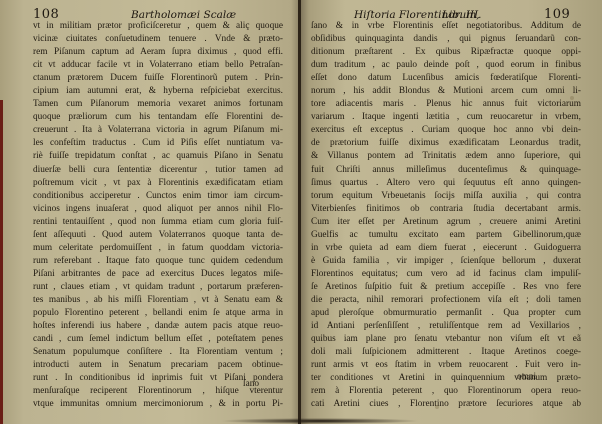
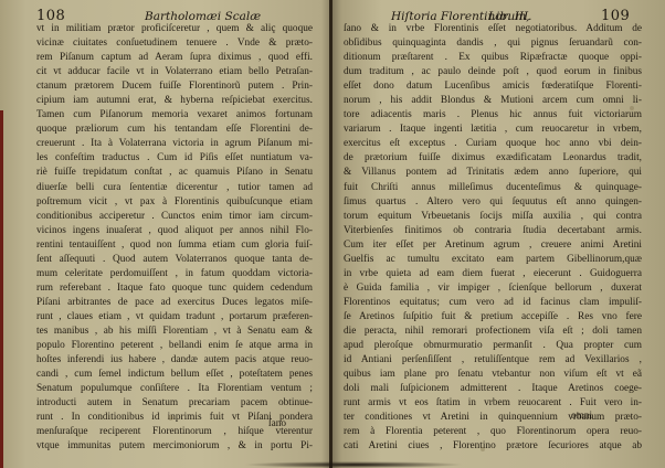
  108
  Bartholomæi Scalæ
  vt in militiam prætor proficiſceretur , quem & aliç quoque
  vicinæ ciuitates conſuetudinem tenuere . Vnde & præto-
  rem Piſanum captum ad Aeram ſupra diximus , quod effi.
  cit vt adducar facile vt in Volaterrano etiam bello Petraſan-
  ctanum prætorem Ducem fuiſſe Florentinorũ putem . Prin-
  cipium iam autumni erat, & hyberna reſpiciebat exercitus.
  Tamen cum Piſanorum memoria vexaret animos fortunam
  quoque præliorum cum his tentandam eſſe Florentini de-
  creuerunt . Ita à Volaterrana victoria in agrum Piſanum mi-
  les confeſtim traductus . Cum id Piſis eſſet nuntiatum va-
  riè fuiſſe trepidatum conſtat , ac quamuis Piſano in Senatu
  diuerſæ belli cura ſententiæ dicerentur , tutior tamen ad
- poſtremum vicit , vt pax à Florentinis exædificatam etiam
+ poſtremum vicit , vt pax à Florentinis quibuſcunque etiam
  conditionibus acciperetur . Cunctos enim timor iam circum-
  vicinos ingens inuaſerat , quod aliquot per annos nihil Flo-
  rentini tentauiſſent , quod non ſumma etiam cum gloria fuiſ-
  ſent aſſequuti . Quod autem Volaterranos quoque tanta de-
  mum celeritate perdomuiſſent , in fatum quoddam victoria-
  rum referebant . Itaque fato quoque tunc quidem cedendum
  Piſani arbitrantes de pace ad exercitus Duces legatos miſe-
  runt , claues etiam , vt quidam tradunt , portarum præferen-
  tes manibus , ab his miſſi Florentiam , vt à Senatu eam &
  populo Florentino peterent , bellandi enim ſe atque arma in
  hoſtes inferendi ius habere , dandæ autem pacis atque reuo-
  candi , cum ſemel indictum bellum eſſet , poteſtatem penes
  Senatum populumque conſiſtere . Ita Florentiam ventum ;
  introducti autem in Senatum precariam pacem obtinue-
  runt . In conditionibus id inprimis fuit vt Piſani pondera
  menſuraſque reciperent Florentinorum , hiſque vterentur
- vtque immunitas omnium mercimoniorum , & in portu Pi-
+ vtque immunitas putem mercimoniorum , & in portu Pi-
  ſano
  Hiſtoria Florentinorum,
  Lib. III.
  109
  ſano & in vrbe Florentinis eſſet negotiatoribus. Additum de
  obſidibus quinquaginta dandis , qui pignus ſeruandarũ con-
  ditionum præſtarent . Ex quibus Ripæfractæ quoque oppi-
  dum traditum , ac paulo deinde poſt , quod eorum in finibus
  eſſet dono datum Lucenſibus amicis fœderatiſque Florenti-
  norum , his addit Blondus & Mutioni arcem cum omni li-
  tore adiacentis maris . Plenus hic annus fuit victoriarum
  variarum . Itaque ingenti lætitia , cum reuocaretur in vrbem,
  exercitus eſt exceptus . Curiam quoque hoc anno vbi dein-
  de prætorium fuiſſe diximus exædificatam Leonardus tradit,
  & Villanus pontem ad Trinitatis ædem anno ſuperiore, qui
  fuit Chriſti annus milleſimus ducenteſimus & quinquage-
  ſimus quartus . Altero vero qui ſequutus eſt anno quingen-
  torum equitum Vrbeuetanis ſocijs miſſa auxilia , qui contra
  Viterbienſes finitimos ob contraria ſtudia decertabant armis.
  Cum iter eſſet per Aretinum agrum , creuere animi Aretini
  Guelfis ac tumultu excitato eam partem Gibellinorum,quæ
  in vrbe quieta ad eam diem fuerat , eiecerunt . Guidoguerra
  è Guida familia , vir impiger , ſcienſque bellorum , duxerat
  Florentinos equitatus; cum vero ad id facinus clam impuliſ-
  ſe Aretinos ſuſpitio fuit & pretium accepiſſe . Res vno fere
  die peracta, nihil remorari profectionem viſa eſt ; doli tamen
  apud pleroſque obmurmuratio permanſit . Qua propter cum
  id Antiani perſenſiſſent , retuliſſentque rem ad Vexillarios ,
  quibus iam plane pro ſenatu vtebantur non viſum eſt vt eã
  doli mali ſuſpicionem admitterent . Itaque Aretinos coege-
  runt armis vt eos ſtatim in vrbem reuocarent . Fuit vero in-
  ter conditiones vt Aretini in quinquennium vrbanum præto-
  rem à Florentia peterent , quo Florentinorum opera reuo-
  cati Aretini ciues , Florentino prætore ſecuriores atque ab
  omni
